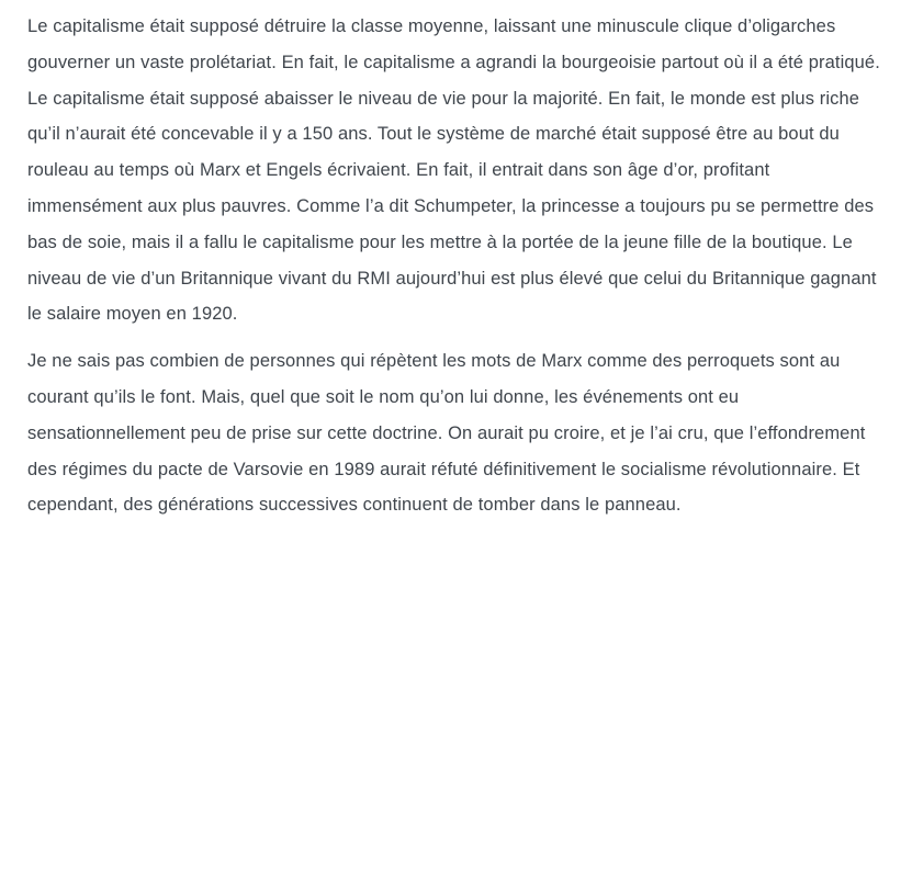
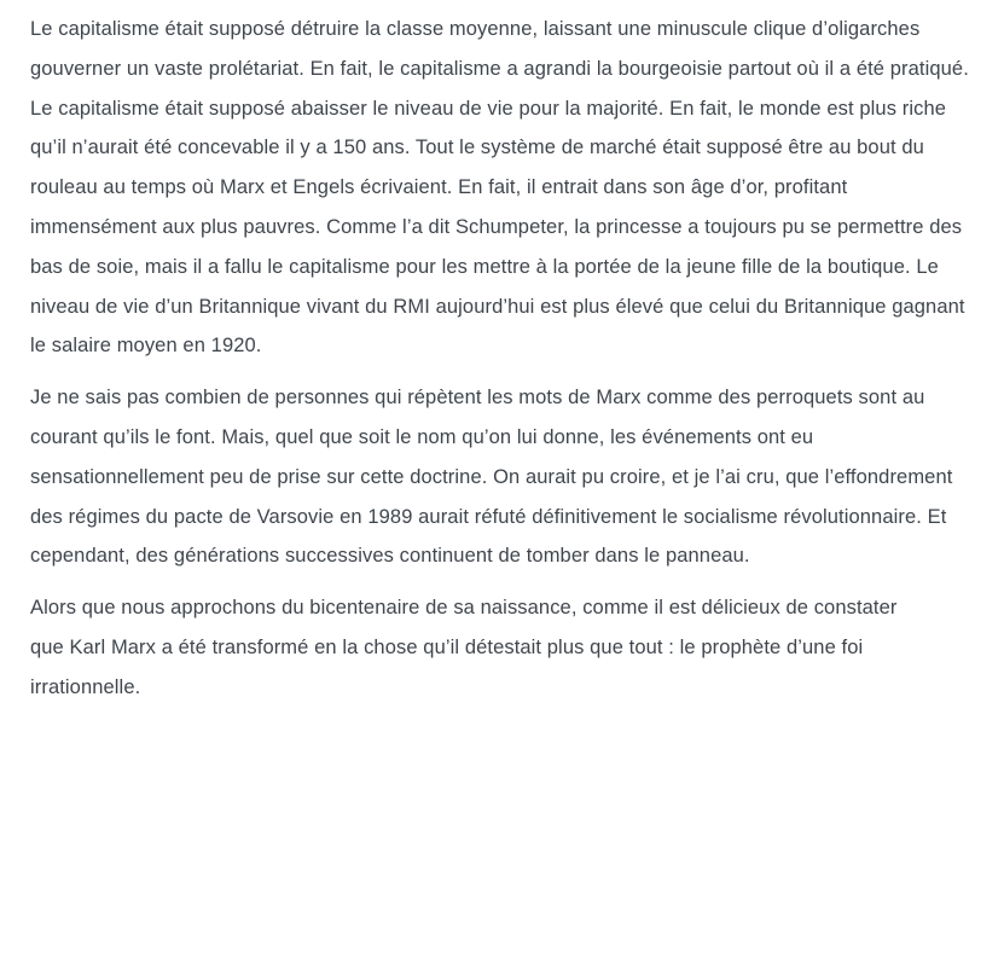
  Le capitalisme était supposé détruire la classe moyenne, laissant une minuscule clique d’oligarches
  gouverner un vaste prolétariat. En fait, le capitalisme a agrandi la bourgeoisie partout où il a été pratiqué.
  Le capitalisme était supposé abaisser le niveau de vie pour la majorité. En fait, le monde est plus riche
  qu’il n’aurait été concevable il y a 150 ans. Tout le système de marché était supposé être au bout du
  rouleau au temps où Marx et Engels écrivaient. En fait, il entrait dans son âge d’or, profitant
  immensément aux plus pauvres. Comme l’a dit Schumpeter, la princesse a toujours pu se permettre des
  bas de soie, mais il a fallu le capitalisme pour les mettre à la portée de la jeune fille de la boutique. Le
  niveau de vie d’un Britannique vivant du RMI aujourd’hui est plus élevé que celui du Britannique gagnant
  le salaire moyen en 1920.
  Je ne sais pas combien de personnes qui répètent les mots de Marx comme des perroquets sont au
  courant qu’ils le font. Mais, quel que soit le nom qu’on lui donne, les événements ont eu
  sensationnellement peu de prise sur cette doctrine. On aurait pu croire, et je l’ai cru, que l’effondrement
  des régimes du pacte de Varsovie en 1989 aurait réfuté définitivement le socialisme révolutionnaire. Et
  cependant, des générations successives continuent de tomber dans le panneau.
+ Alors que nous approchons du bicentenaire de sa naissance, comme il est délicieux de constater
+ que Karl Marx a été transformé en la chose qu’il détestait plus que tout : le prophète d’une foi
+ irrationnelle.
